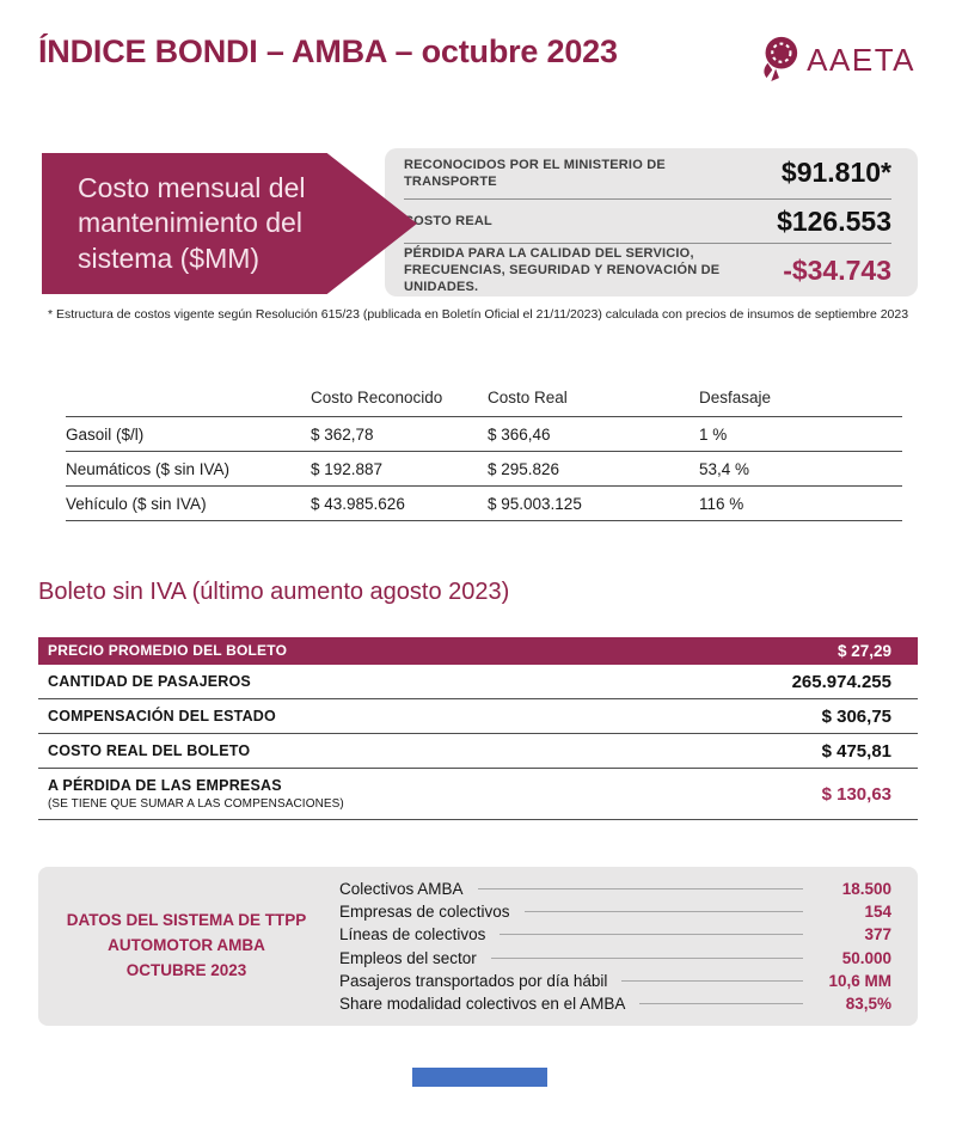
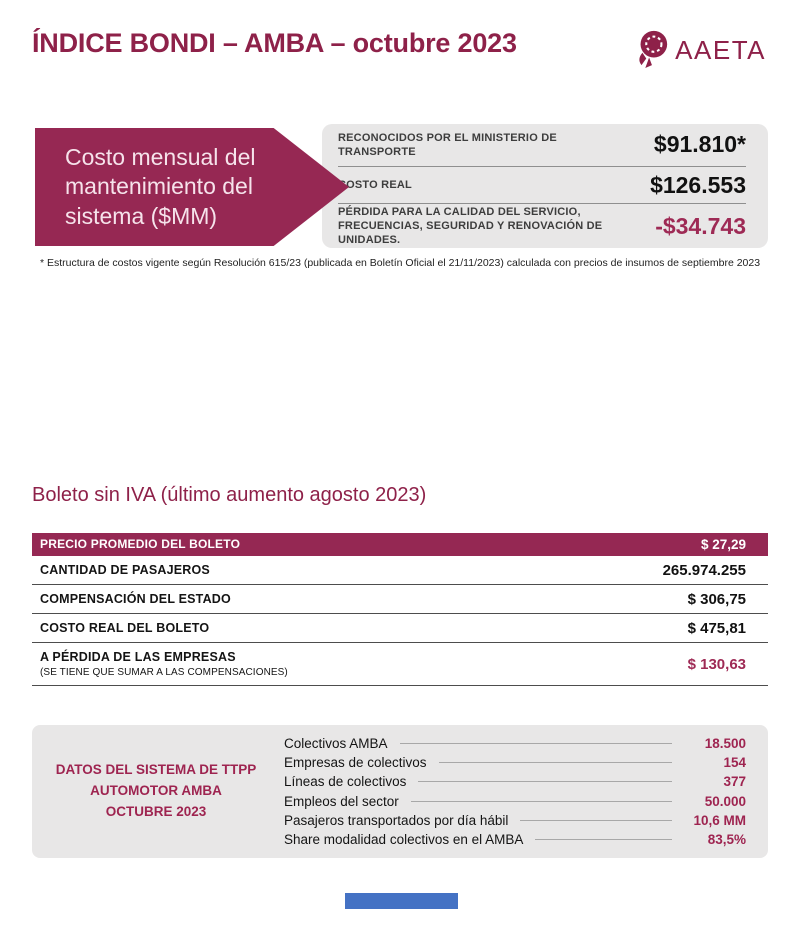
  ÍNDICE BONDI – AMBA – octubre 2023
  AAETA
  RECONOCIDOS POR EL MINISTERIO DE TRANSPORTE
  $91.810*
  OSTO REAL
  $126.553
  PÉRDIDA PARA LA CALIDAD DEL SERVICIO, FRECUENCIAS, SEGURIDAD Y RENOVACIÓN DE UNIDADES.
  -$34.743
  Costo mensual del mantenimiento del sistema ($MM)
  * Estructura de costos vigente según Resolución 615/23 (publicada en Boletín Oficial el 21/11/2023) calculada con precios de insumos de septiembre 2023
- Costo Reconocido
- Costo Real
- Desfasaje
- Gasoil ($/l)
- $ 362,78
- $ 366,46
- 1 %
- Neumáticos ($ sin IVA)
- $ 192.887
- $ 295.826
- 53,4 %
- Vehículo ($ sin IVA)
- $ 43.985.626
- $ 95.003.125
- 116 %
  Boleto sin IVA (último aumento agosto 2023)
  PRECIO PROMEDIO DEL BOLETO
  $ 27,29
  CANTIDAD DE PASAJEROS
  265.974.255
  COMPENSACIÓN DEL ESTADO
  $ 306,75
  COSTO REAL DEL BOLETO
  $ 475,81
  A PÉRDIDA DE LAS EMPRESAS
  (SE TIENE QUE SUMAR A LAS COMPENSACIONES)
  $ 130,63
  DATOS DEL SISTEMA DE TTPP
  AUTOMOTOR AMBA
  OCTUBRE 2023
  Colectivos AMBA
  18.500
  Empresas de colectivos
  154
  Líneas de colectivos
  377
  Empleos del sector
  50.000
  Pasajeros transportados por día hábil
  10,6 MM
  Share modalidad colectivos en el AMBA
  83,5%
